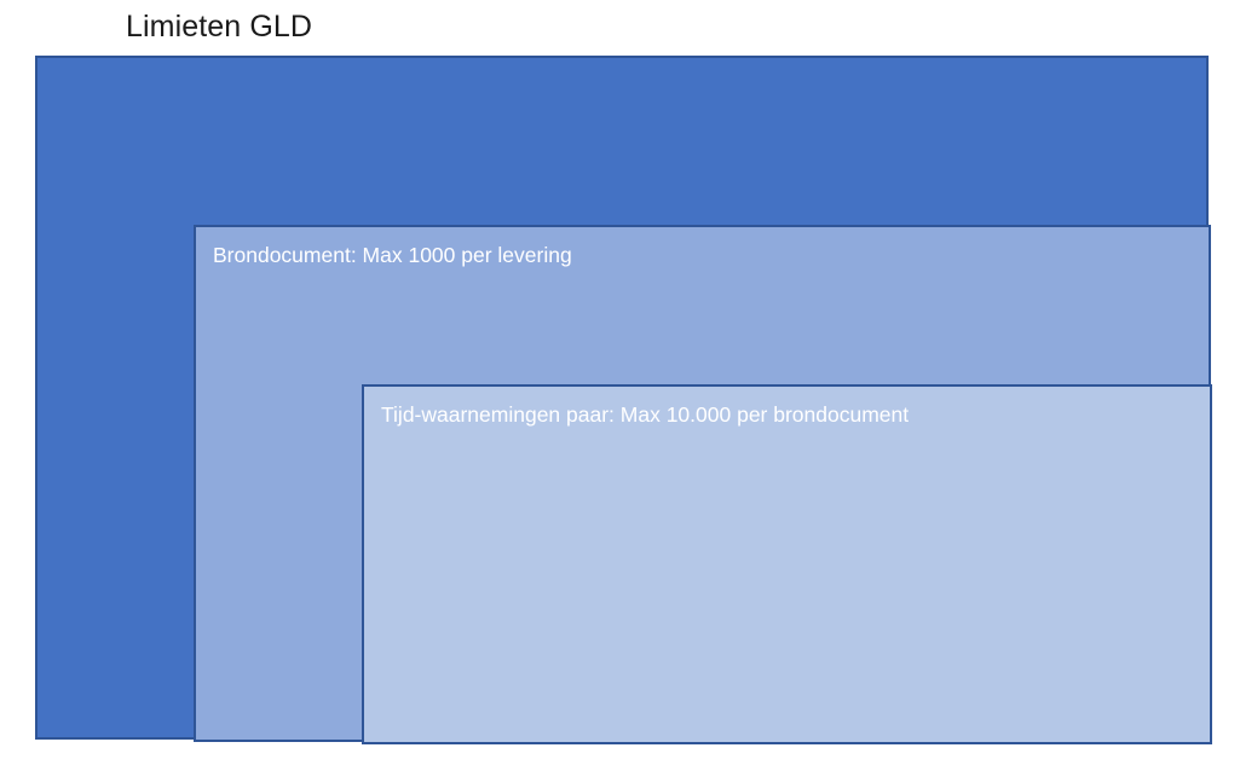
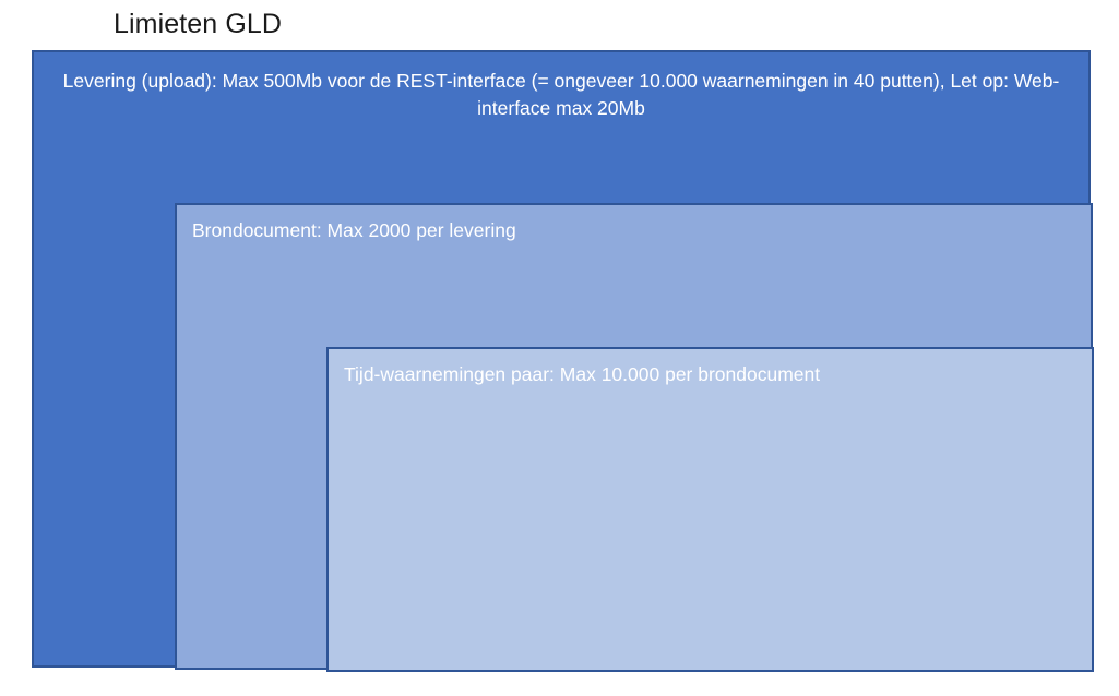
  Limieten GLD
+ Levering (upload): Max 500Mb voor de REST-interface (= ongeveer 10.000 waarnemingen in 40 putten), Let op: Web-interface max 20Mb
- Brondocument: Max 1000 per levering
+ Brondocument: Max 2000 per levering
  Tijd-waarnemingen paar: Max 10.000 per brondocument
